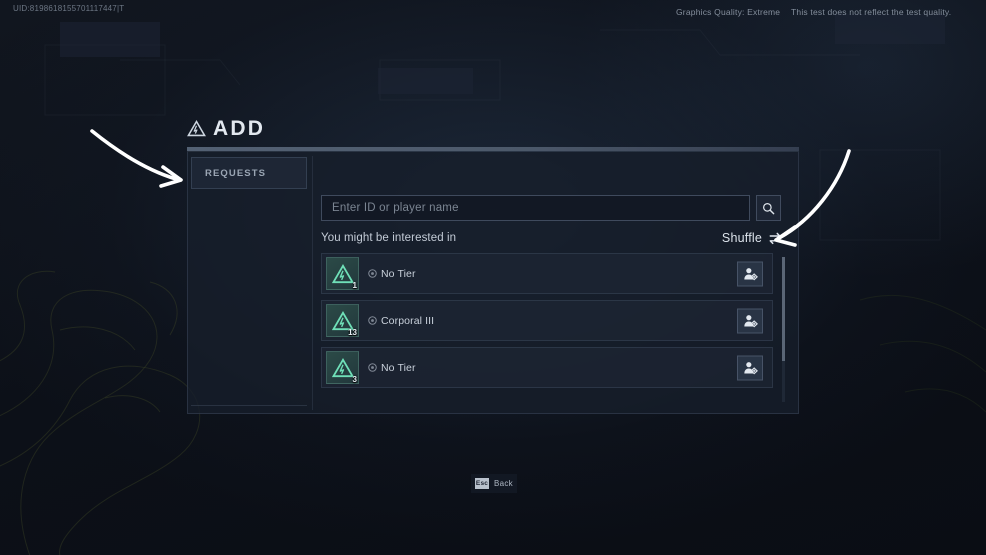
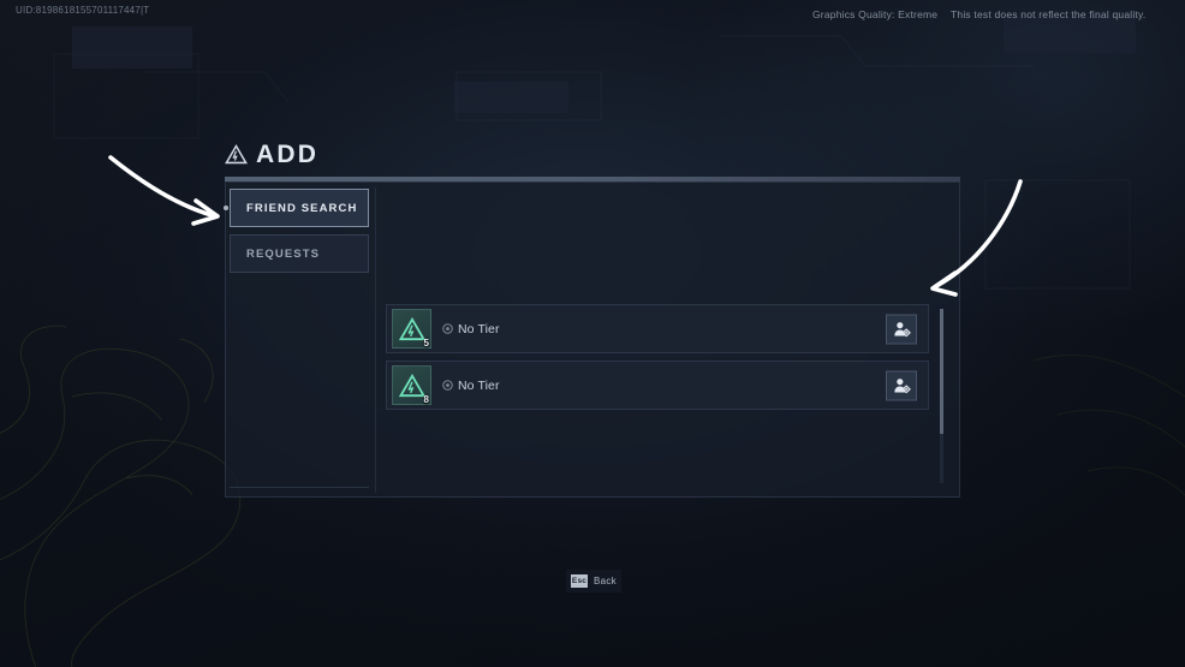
  UID:8198618155701117447|T
  Graphics Quality: Extreme
- This test does not reflect the test quality.
+ This test does not reflect the final quality.
  ADD
+ FRIEND SEARCH
  REQUESTS
- Enter ID or player name
- You might be interested in
- Shuffle
- 1
+ 5
  No Tier
- 13
- Corporal III
- 3
+ 8
  No Tier
  Back
